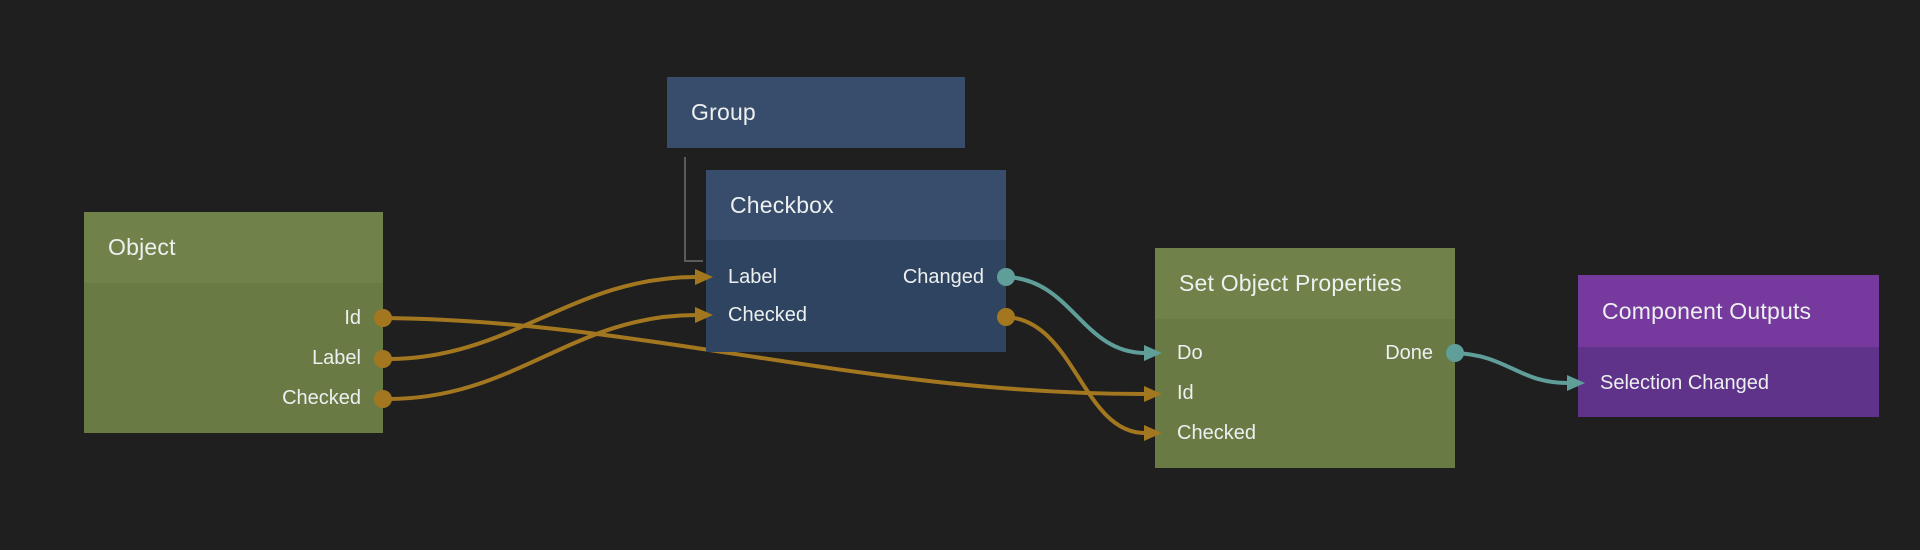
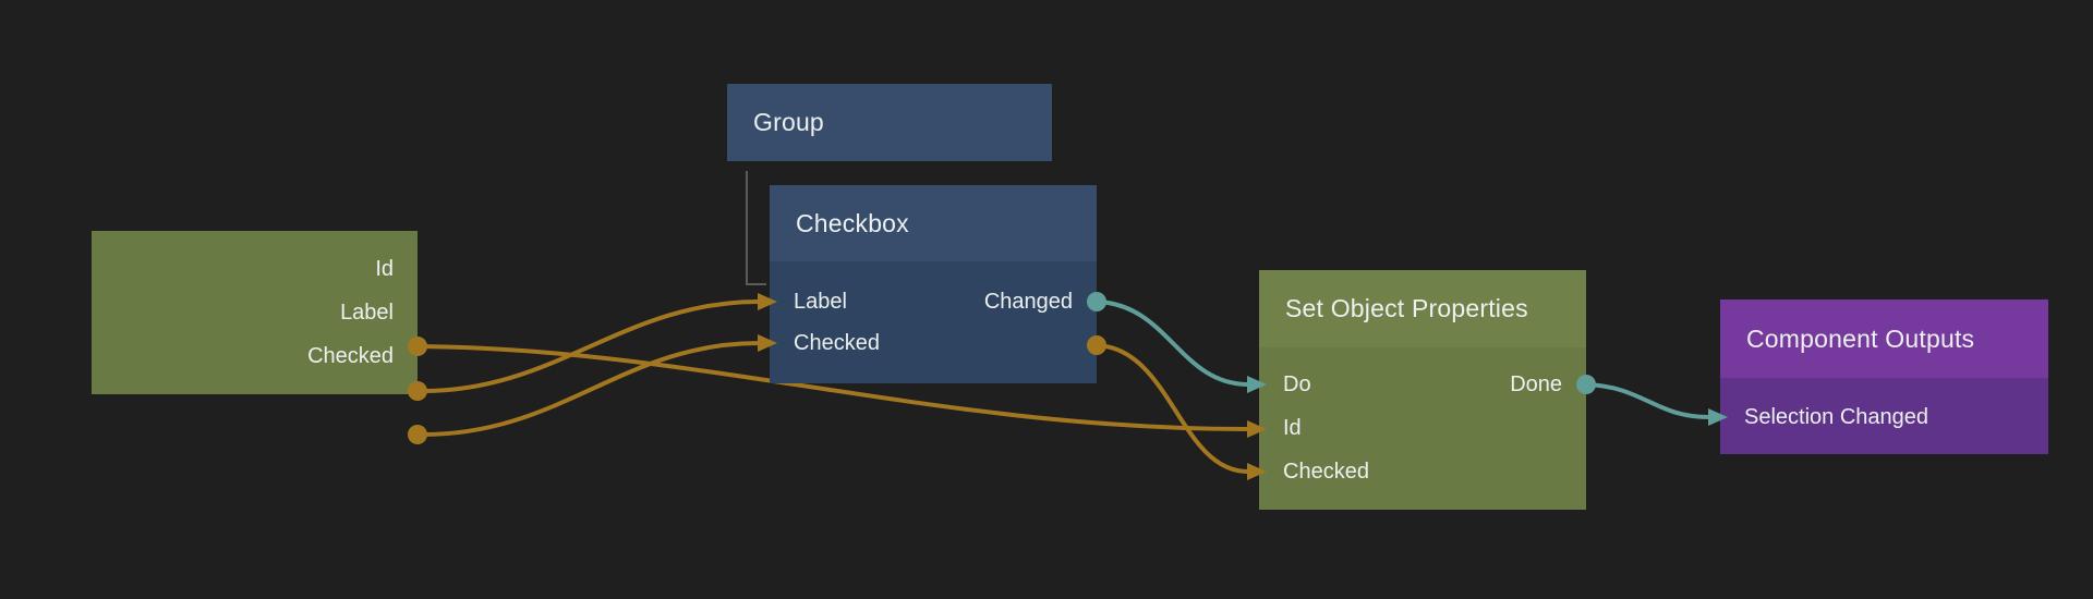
- Object
  Id
  Label
  Checked
  Group
  Checkbox
  Label
  Changed
  Checked
  Set Object Properties
  Do
  Done
  Id
  Checked
  Component Outputs
  Selection Changed
